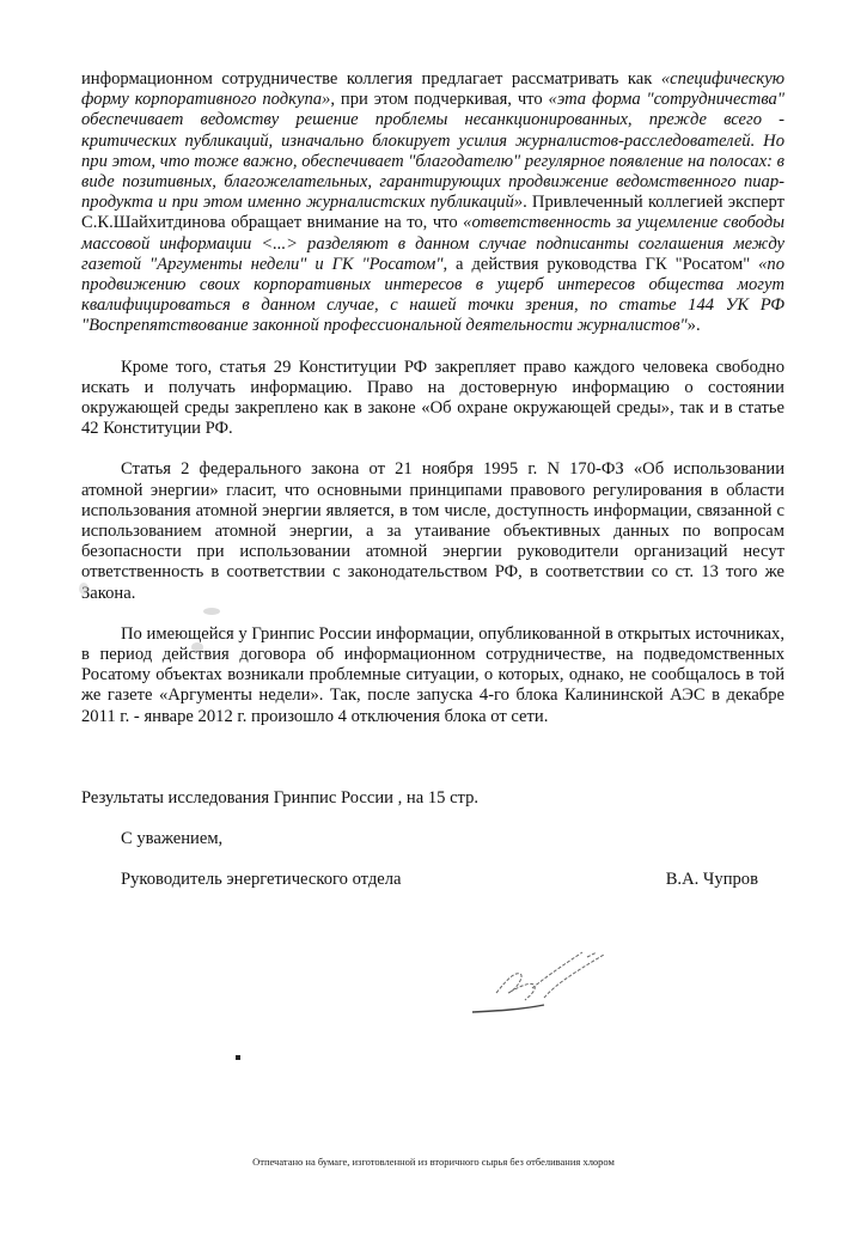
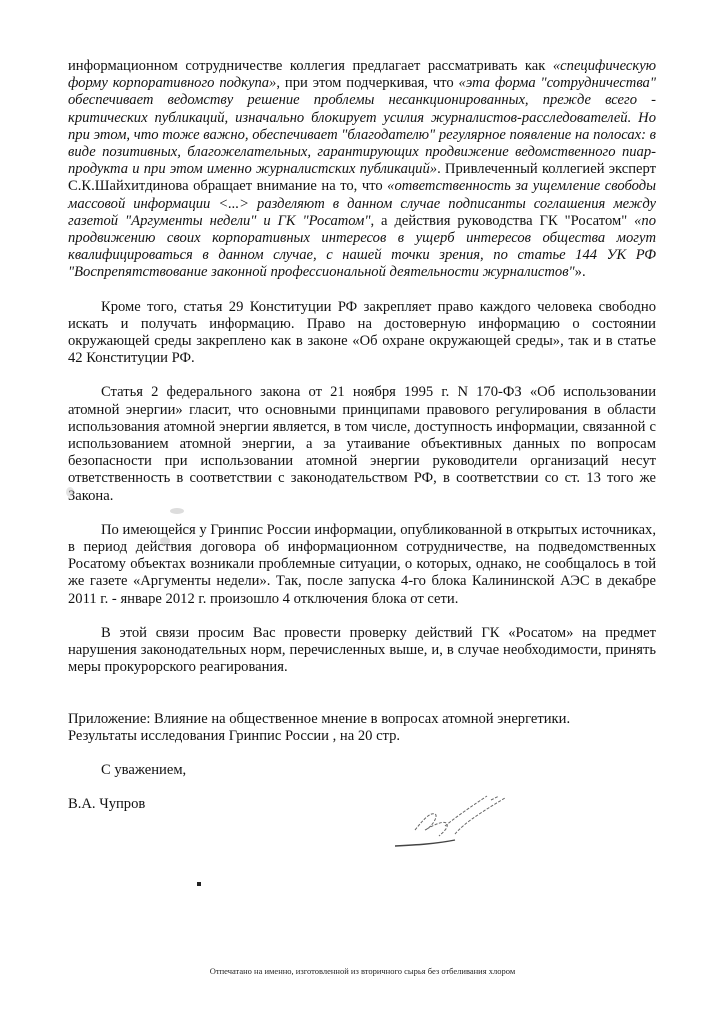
  информационном сотрудничестве коллегия предлагает рассматривать как «специфическую форму корпоративного подкупа», при этом подчеркивая, что «эта форма "сотрудничества" обеспечивает ведомству решение проблемы несанкционированных, прежде всего - критических публикаций, изначально блокирует усилия журналистов-расследователей. Но при этом, что тоже важно, обеспечивает "благодателю" регулярное появление на полосах: в виде позитивных, благожелательных, гарантирующих продвижение ведомственного пиар-продукта и при этом именно журналистских публикаций». Привлеченный коллегией эксперт С.К.Шайхитдинова обращает внимание на то, что «ответственность за ущемление свободы массовой информации <...> разделяют в данном случае подписанты соглашения между газетой "Аргументы недели" и ГК "Росатом", а действия руководства ГК "Росатом" «по продвижению своих корпоративных интересов в ущерб интересов общества могут квалифицироваться в данном случае, с нашей точки зрения, по статье 144 УК РФ "Воспрепятствование законной профессиональной деятельности журналистов"».
  Кроме того, статья 29 Конституции РФ закрепляет право каждого человека свободно искать и получать информацию. Право на достоверную информацию о состоянии окружающей среды закреплено как в законе «Об охране окружающей среды», так и в статье 42 Конституции РФ.
  Статья 2 федерального закона от 21 ноября 1995 г. N 170-ФЗ «Об использовании атомной энергии» гласит, что основными принципами правового регулирования в области использования атомной энергии является, в том числе, доступность информации, связанной с использованием атомной энергии, а за утаивание объективных данных по вопросам безопасности при использовании атомной энергии руководители организаций несут ответственность в соответствии с законодательством РФ, в соответствии со ст. 13 того же Закона.
  По имеющейся у Гринпис России информации, опубликованной в открытых источниках, в период действия договора об информационном сотрудничестве, на подведомственных Росатому объектах возникали проблемные ситуации, о которых, однако, не сообщалось в той же газете «Аргументы недели». Так, после запуска 4-го блока Калининской АЭС в декабре 2011 г. - январе 2012 г. произошло 4 отключения блока от сети.
+ В этой связи просим Вас провести проверку действий ГК «Росатом» на предмет нарушения законодательных норм, перечисленных выше, и, в случае необходимости, принять меры прокурорского реагирования.
+ Приложение: Влияние на общественное мнение в вопросах атомной энергетики.
- Результаты исследования Гринпис России , на 15 стр.
+ Результаты исследования Гринпис России , на 20 стр.
  С уважением,
- Руководитель энергетического отдела
  В.А. Чупров
- Отпечатано на бумаге, изготовленной из вторичного сырья без отбеливания хлором
+ Отпечатано на именно, изготовленной из вторичного сырья без отбеливания хлором
